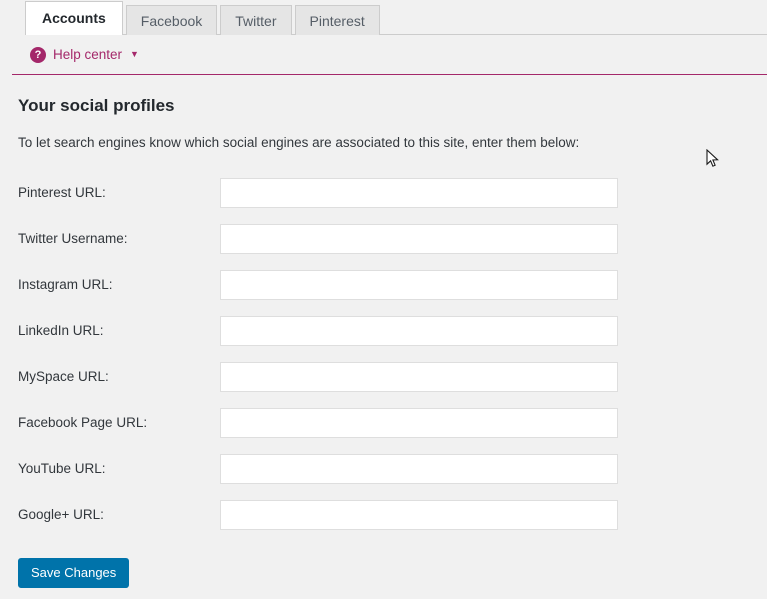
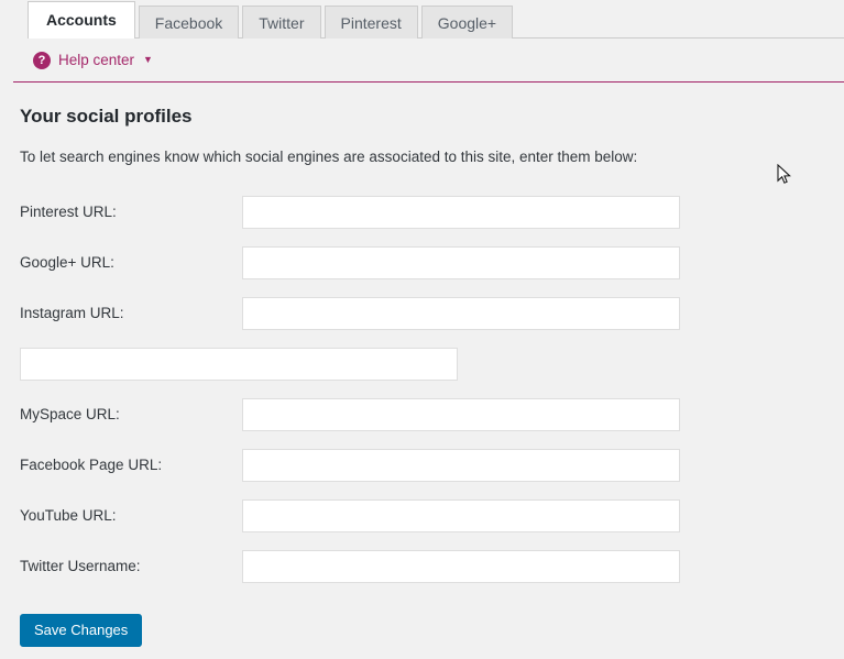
  Accounts
  Facebook
  Twitter
  Pinterest
+ Google+
  ?
  Help center
  ▼
  Your social profiles
  To let search engines know which social engines are associated to this site, enter them below:
  Pinterest URL:
- Twitter Username:
+ Google+ URL:
  Instagram URL:
- LinkedIn URL:
  MySpace URL:
  Facebook Page URL:
  YouTube URL:
- Google+ URL:
+ Twitter Username:
  Save Changes
